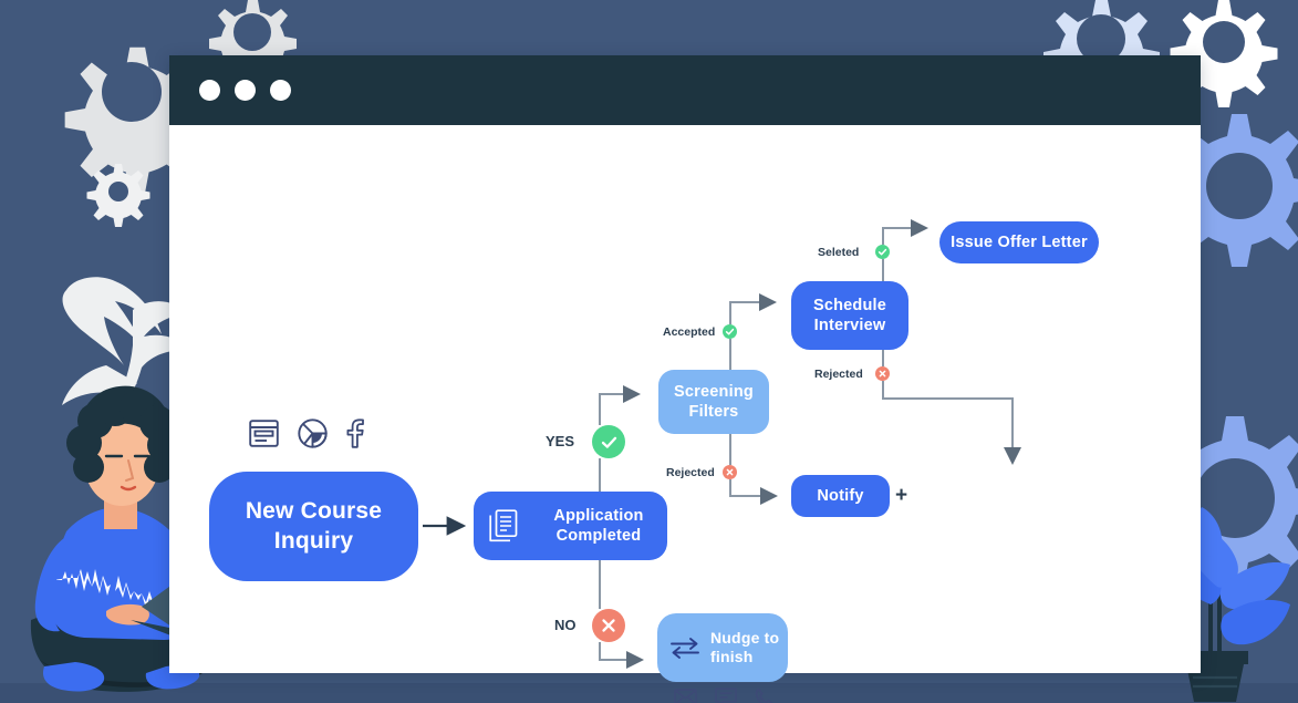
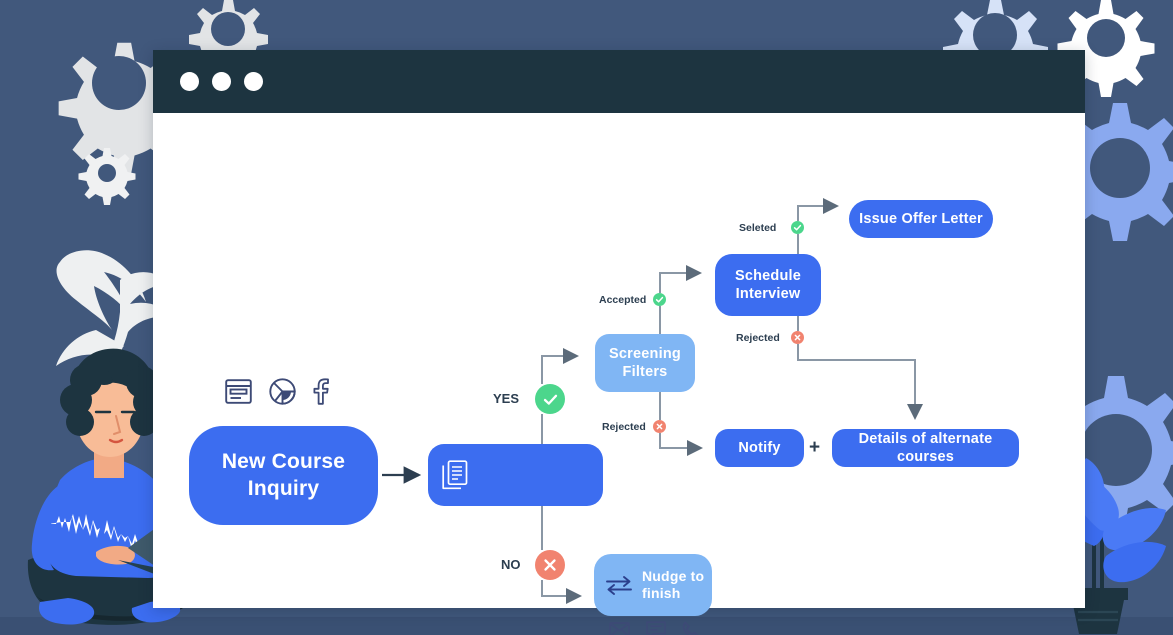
  New Course Inquiry
- Application Completed
  Screening Filters
  Schedule Interview
  Issue Offer Letter
  Notify
  +
+ Details of alternate courses
  Nudge to finish
  YES
  NO
  Accepted
  Seleted
  Rejected
  Rejected
